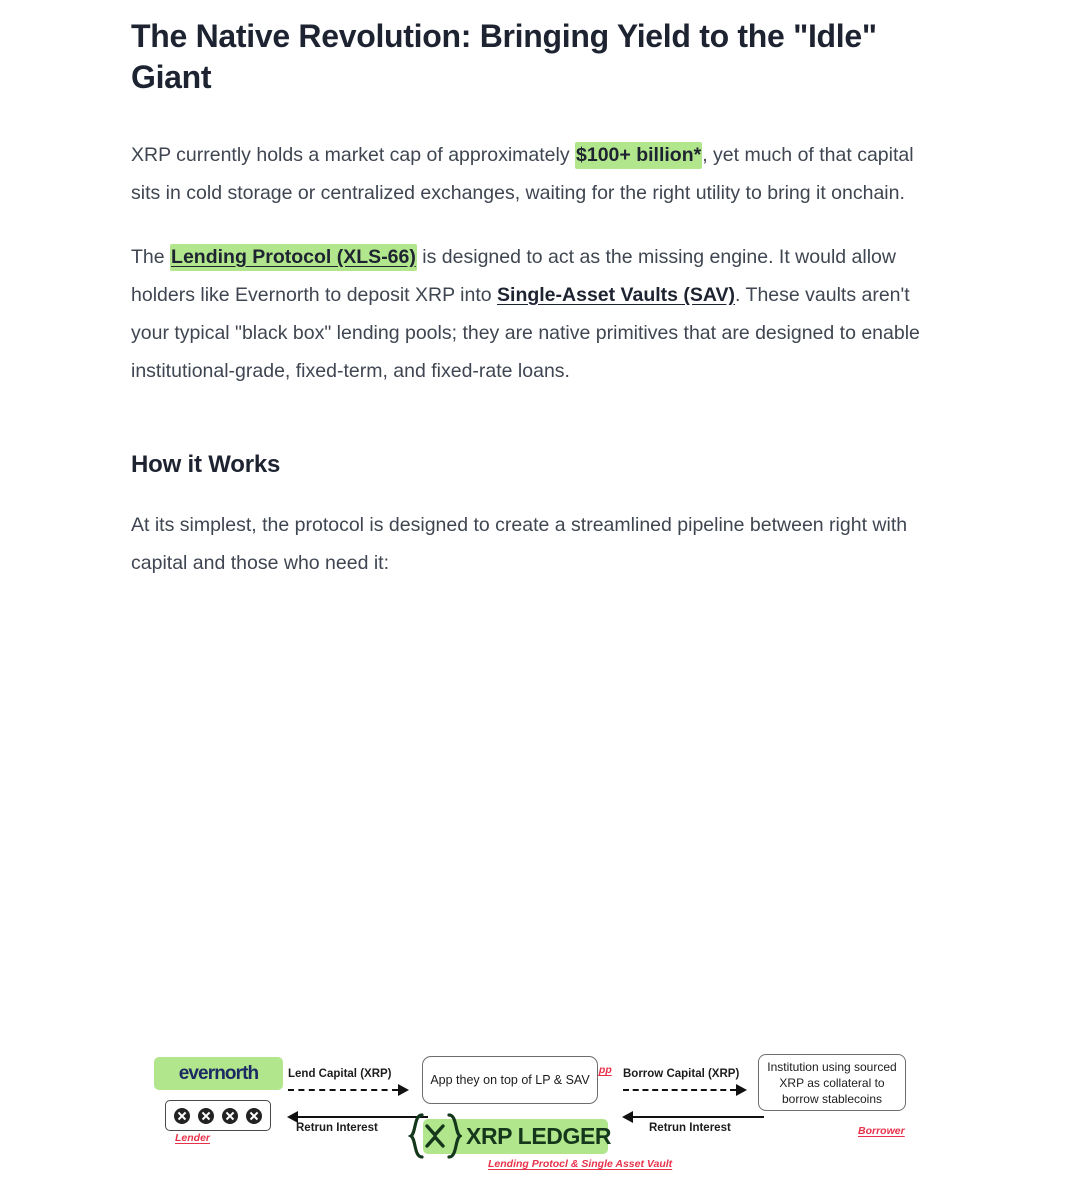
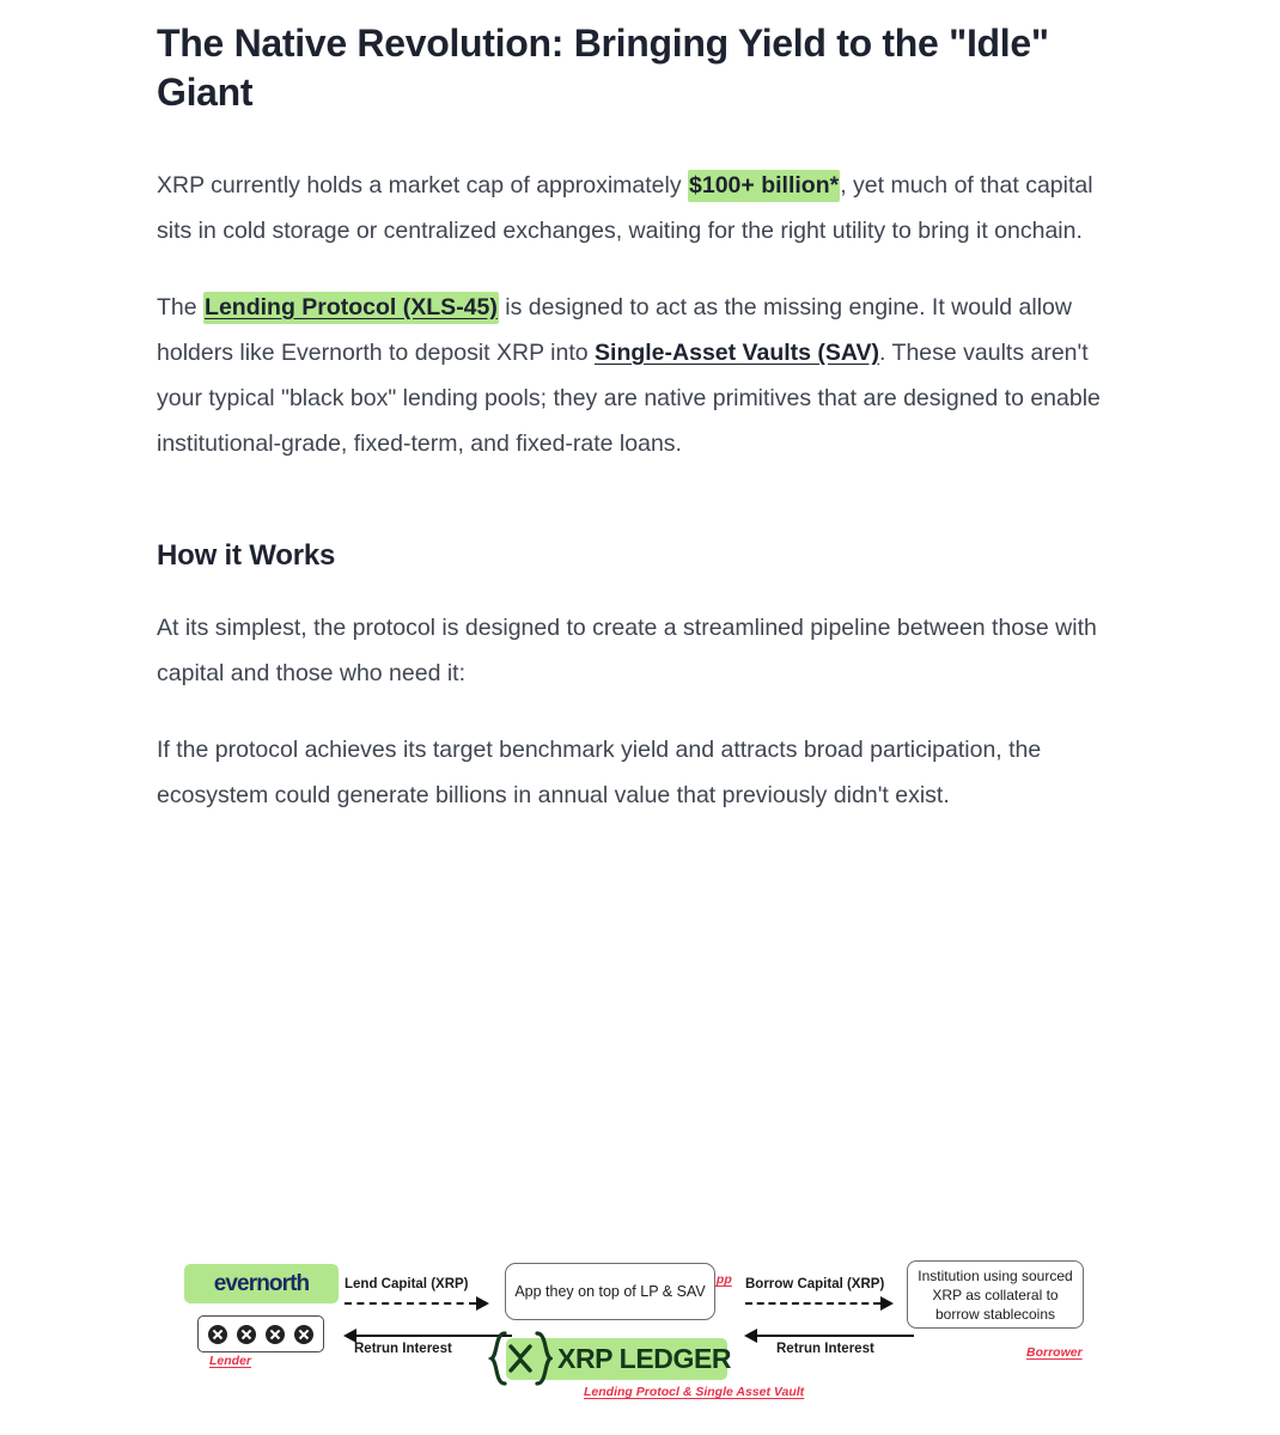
  The Native Revolution: Bringing Yield to the "Idle" Giant
  XRP currently holds a market cap of approximately $100+ billion*, yet much of that capital sits in cold storage or centralized exchanges, waiting for the right utility to bring it onchain.
- The Lending Protocol (XLS-66) is designed to act as the missing engine. It would allow holders like Evernorth to deposit XRP into Single-Asset Vaults (SAV). These vaults aren't your typical "black box" lending pools; they are native primitives that are designed to enable institutional-grade, fixed-term, and fixed-rate loans.
+ The Lending Protocol (XLS-45) is designed to act as the missing engine. It would allow holders like Evernorth to deposit XRP into Single-Asset Vaults (SAV). These vaults aren't your typical "black box" lending pools; they are native primitives that are designed to enable institutional-grade, fixed-term, and fixed-rate loans.
  How it Works
- At its simplest, the protocol is designed to create a streamlined pipeline between right with capital and those who need it:
+ At its simplest, the protocol is designed to create a streamlined pipeline between those with capital and those who need it:
+ If the protocol achieves its target benchmark yield and attracts broad participation, the ecosystem could generate billions in annual value that previously didn't exist.
  evernorth
  Lender
  Lend Capital (XRP)
  Retrun Interest
  App they on top of LP & SAV
  XRP LEDGER
  Lending Protocl & Single Asset Vault
  Borrow Capital (XRP)
  Retrun Interest
  Institution using sourced XRP as collateral to borrow stablecoins
  Borrower
